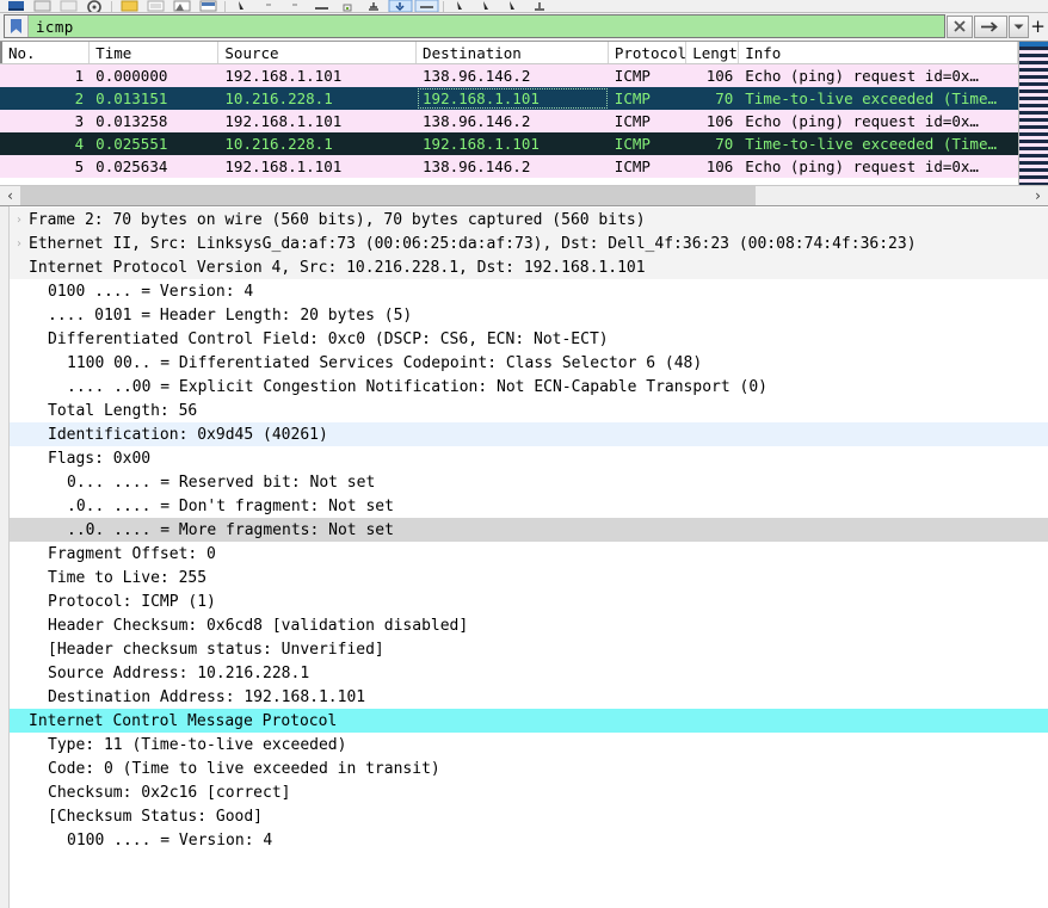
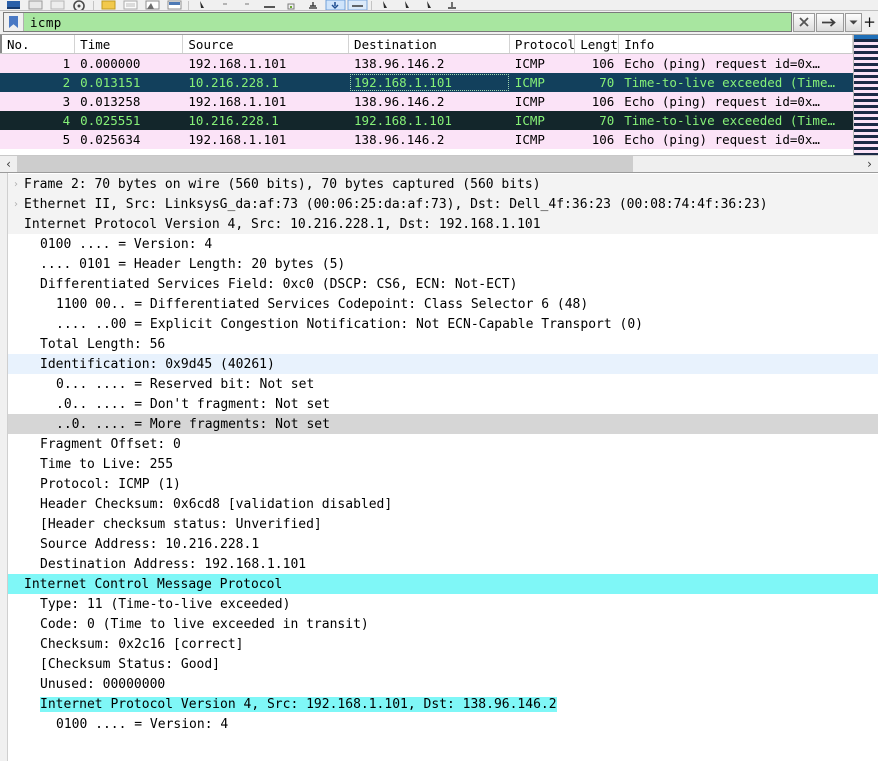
  icmp
  +
  No.
  Time
  Source
  Destination
  Protocol
  Lengt
  Info
  1
  0.000000
  192.168.1.101
  138.96.146.2
  ICMP
  106
  Echo (ping) request id=0x…
  2
  0.013151
  10.216.228.1
  192.168.1.101
  ICMP
  70
  Time-to-live exceeded (Time…
  3
  0.013258
  192.168.1.101
  138.96.146.2
  ICMP
  106
  Echo (ping) request id=0x…
  4
  0.025551
  10.216.228.1
  192.168.1.101
  ICMP
  70
  Time-to-live exceeded (Time…
  5
  0.025634
  192.168.1.101
  138.96.146.2
  ICMP
  106
  Echo (ping) request id=0x…
  ‹
  ›
  ›
  Frame 2: 70 bytes on wire (560 bits), 70 bytes captured (560 bits)
  ›
  Ethernet II, Src: LinksysG_da:af:73 (00:06:25:da:af:73), Dst: Dell_4f:36:23 (00:08:74:4f:36:23)
  Internet Protocol Version 4, Src: 10.216.228.1, Dst: 192.168.1.101
  0100 .... = Version: 4
  .... 0101 = Header Length: 20 bytes (5)
- Differentiated Control Field: 0xc0 (DSCP: CS6, ECN: Not-ECT)
+ Differentiated Services Field: 0xc0 (DSCP: CS6, ECN: Not-ECT)
  1100 00.. = Differentiated Services Codepoint: Class Selector 6 (48)
  .... ..00 = Explicit Congestion Notification: Not ECN-Capable Transport (0)
  Total Length: 56
  Identification: 0x9d45 (40261)
- Flags: 0x00
  0... .... = Reserved bit: Not set
  .0.. .... = Don't fragment: Not set
  ..0. .... = More fragments: Not set
  Fragment Offset: 0
  Time to Live: 255
  Protocol: ICMP (1)
  Header Checksum: 0x6cd8 [validation disabled]
  [Header checksum status: Unverified]
  Source Address: 10.216.228.1
  Destination Address: 192.168.1.101
  Internet Control Message Protocol
  Type: 11 (Time-to-live exceeded)
  Code: 0 (Time to live exceeded in transit)
  Checksum: 0x2c16 [correct]
  [Checksum Status: Good]
+ Unused: 00000000
+ Internet Protocol Version 4, Src: 192.168.1.101, Dst: 138.96.146.2
  0100 .... = Version: 4
